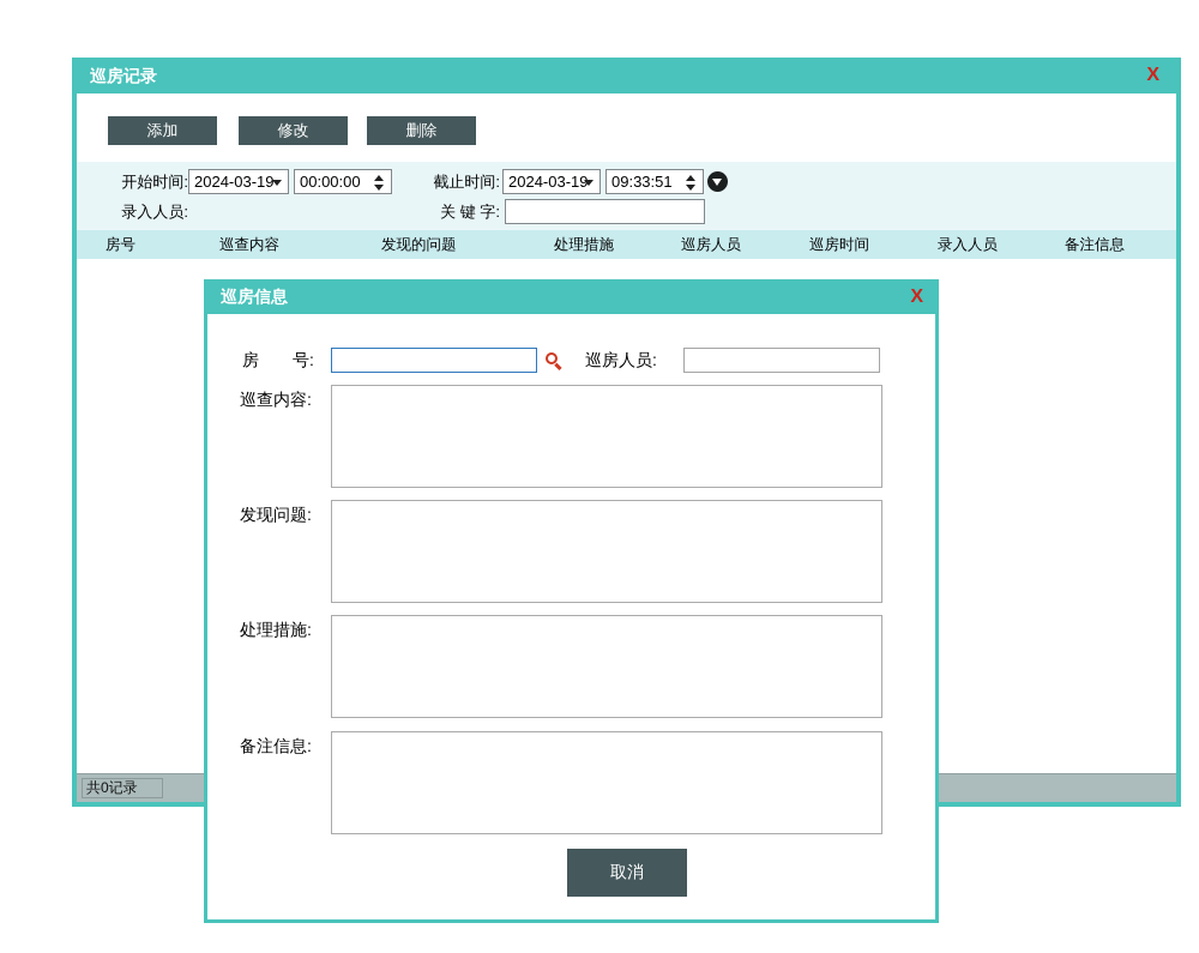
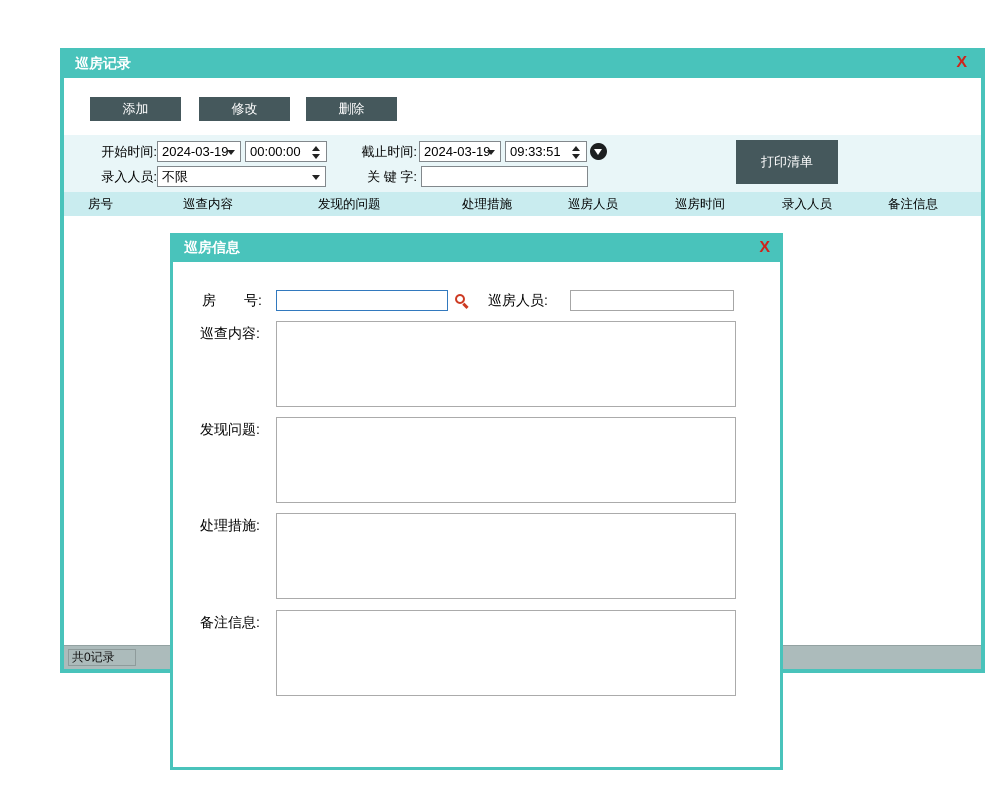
  巡房记录
  X
  添加
  修改
  删除
  开始时间:
  2024-03-19
  00:00:00
  截止时间:
  2024-03-19
  09:33:51
  录入人员:
+ 不限
  关 键 字:
+ 打印清单
  房号
  巡查内容
  发现的问题
  处理措施
  巡房人员
  巡房时间
  录入人员
  备注信息
  共0记录
  巡房信息
  X
  房 号:
  巡房人员:
  巡查内容:
  发现问题:
  处理措施:
  备注信息:
- 取消
